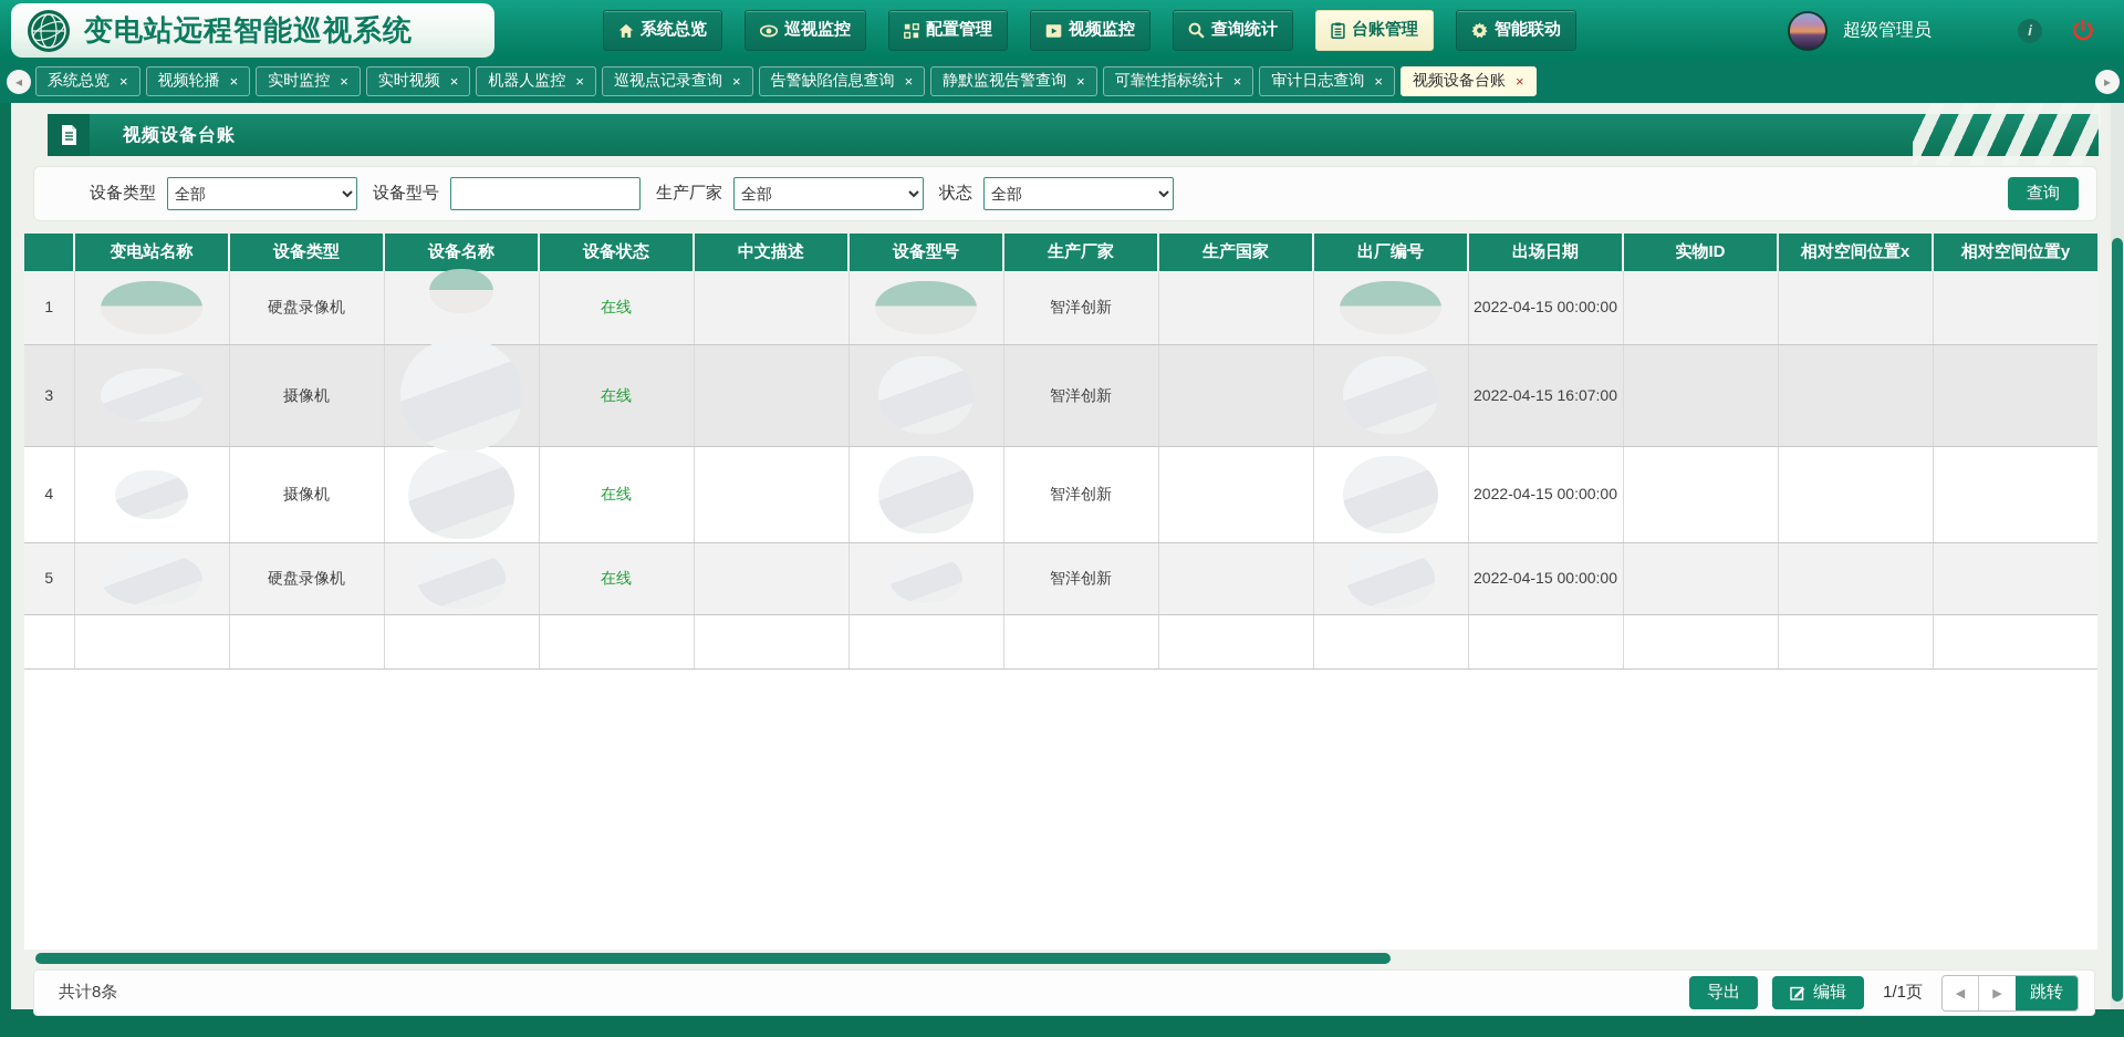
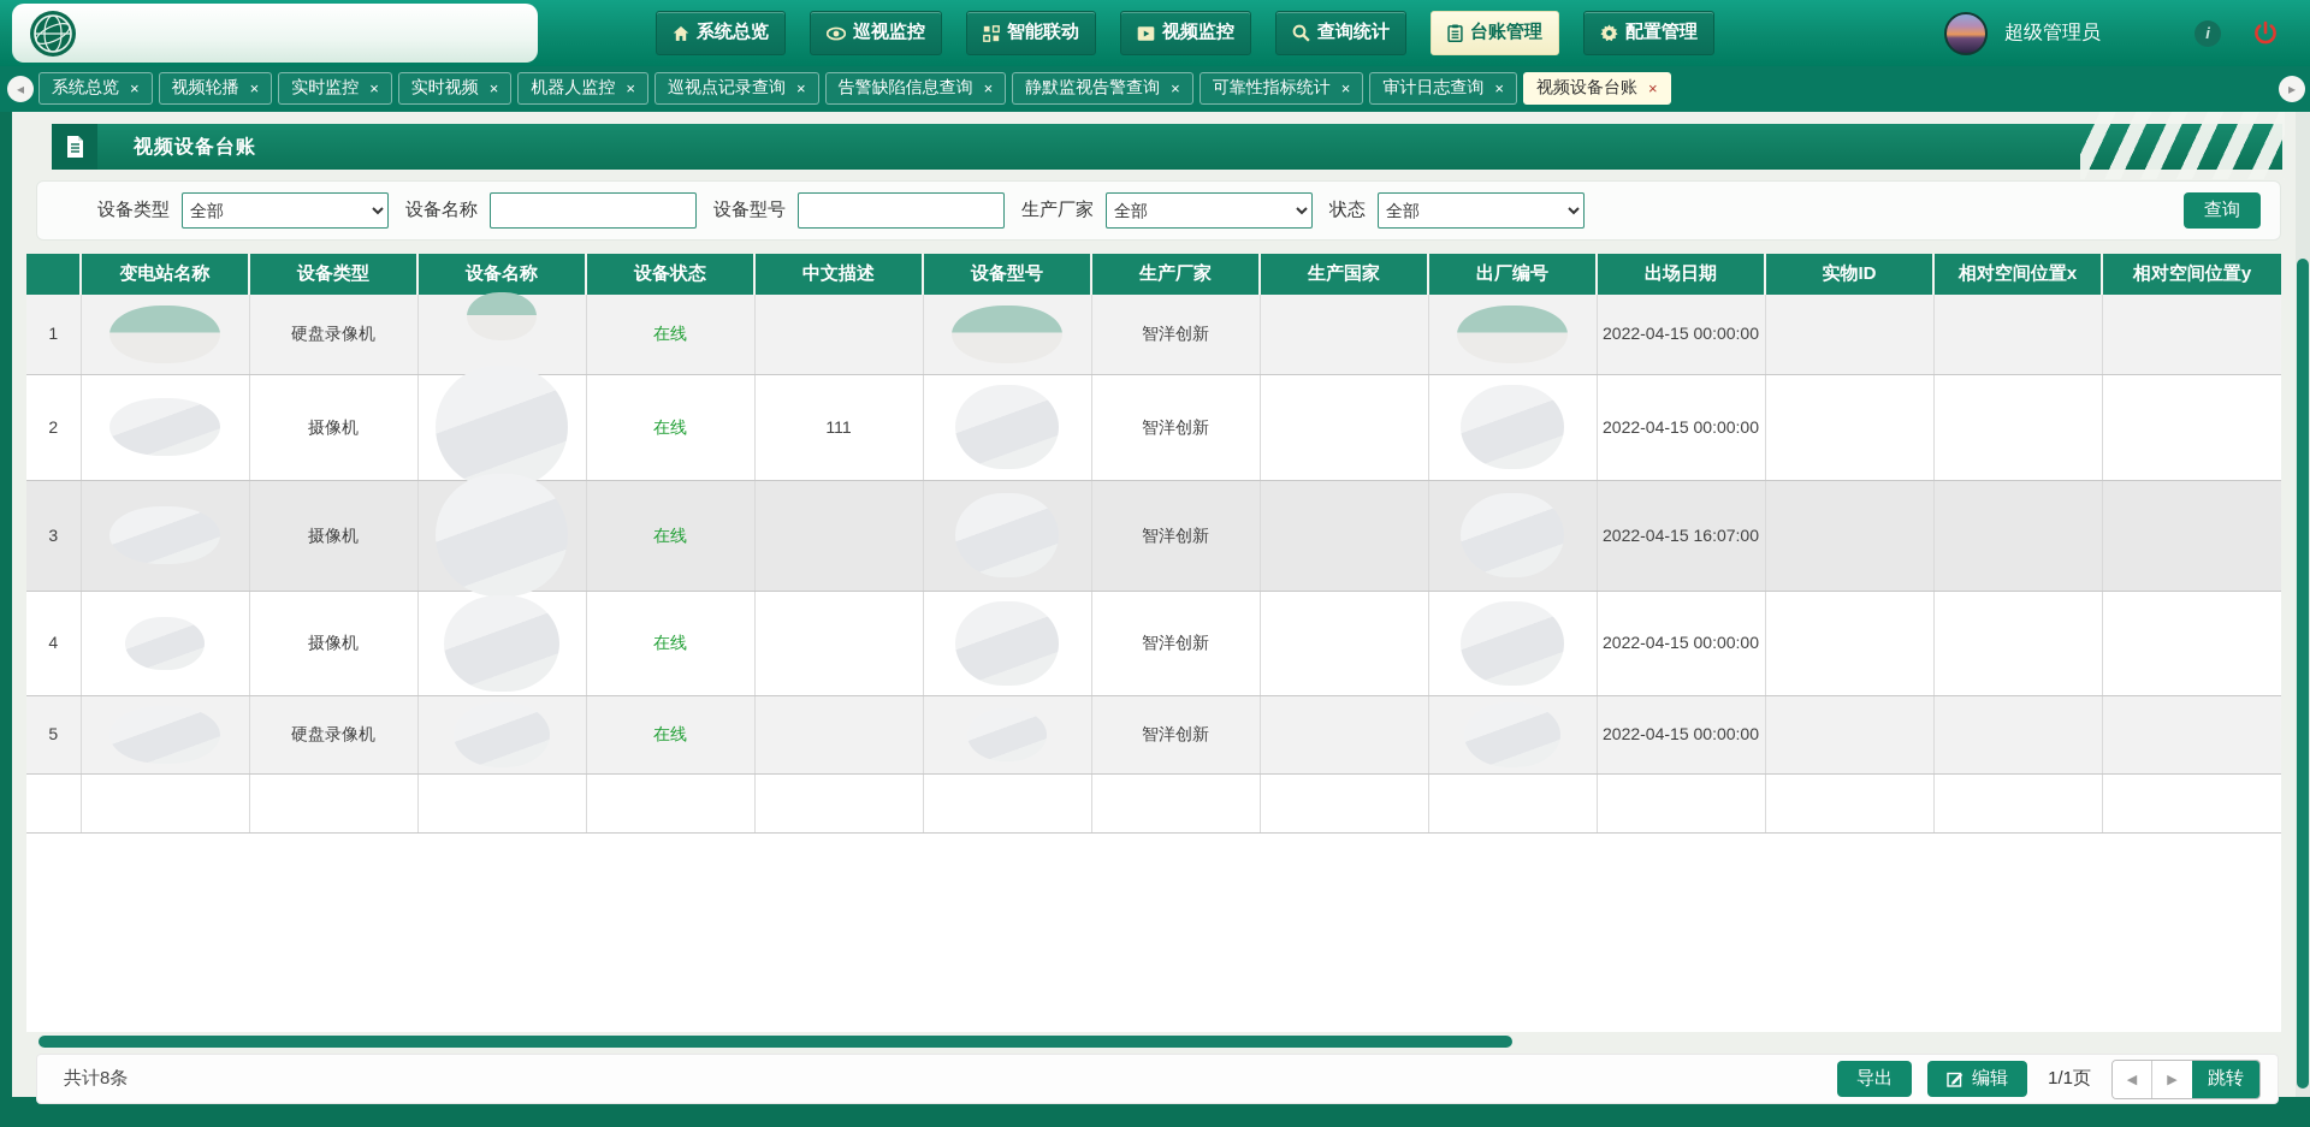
- 变电站远程智能巡视系统
  系统总览
  巡视监控
- 配置管理
+ 智能联动
  视频监控
  查询统计
  台账管理
- 智能联动
+ 配置管理
  超级管理员
  i
  ◂
  系统总览
  ×
  视频轮播
  ×
  实时监控
  ×
  实时视频
  ×
  机器人监控
  ×
  巡视点记录查询
  ×
  告警缺陷信息查询
  ×
  静默监视告警查询
  ×
  可靠性指标统计
  ×
  审计日志查询
  ×
  视频设备台账
  ×
  ▸
  视频设备台账
  设备类型
  全部
+ 设备名称
  设备型号
  生产厂家
  全部
  状态
  全部
  查询
  	变电站名称	设备类型	设备名称	设备状态	中文描述	设备型号	生产厂家	生产国家	出厂编号	出场日期	实物ID	相对空间位置x	相对空间位置y
  1		硬盘录像机		在线			智洋创新			2022-04-15 00:00:00
+ 2		摄像机		在线	111		智洋创新			2022-04-15 00:00:00
  3		摄像机		在线			智洋创新			2022-04-15 16:07:00
  4		摄像机		在线			智洋创新			2022-04-15 00:00:00
  5		硬盘录像机		在线			智洋创新			2022-04-15 00:00:00
  共计8条
  导出
  编辑
  1/1页
  ◀
  ▶
  跳转
